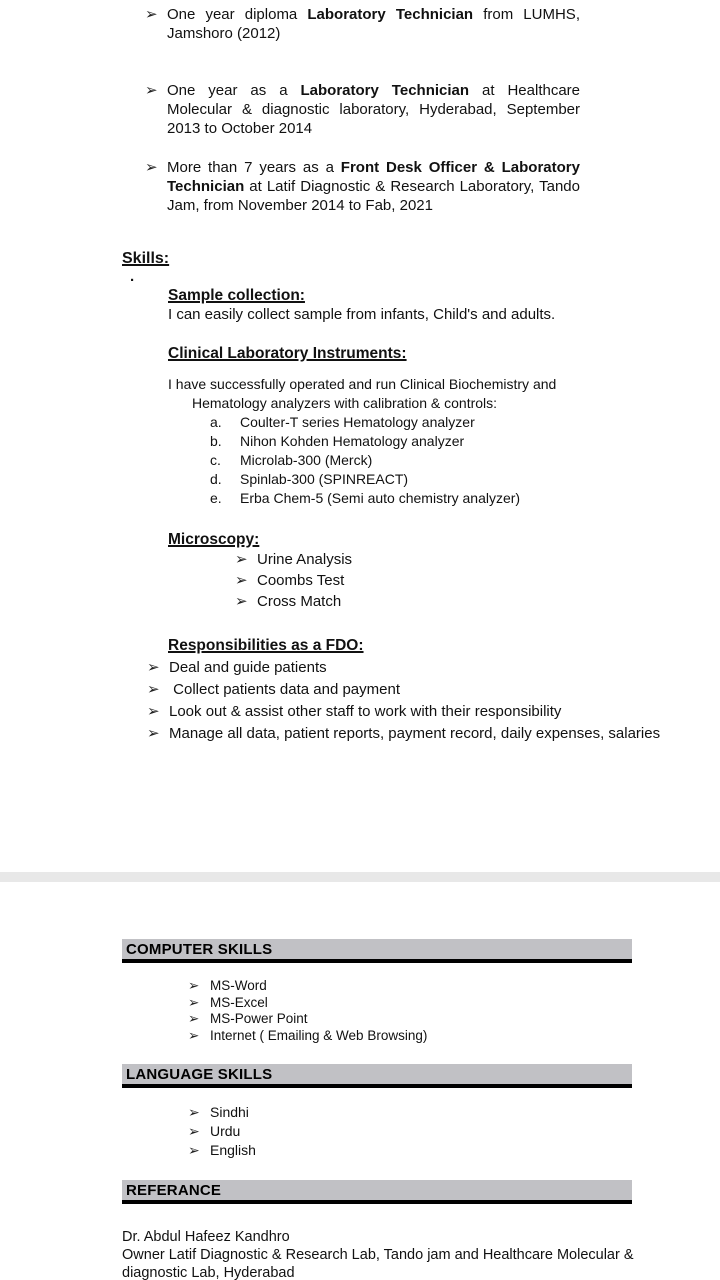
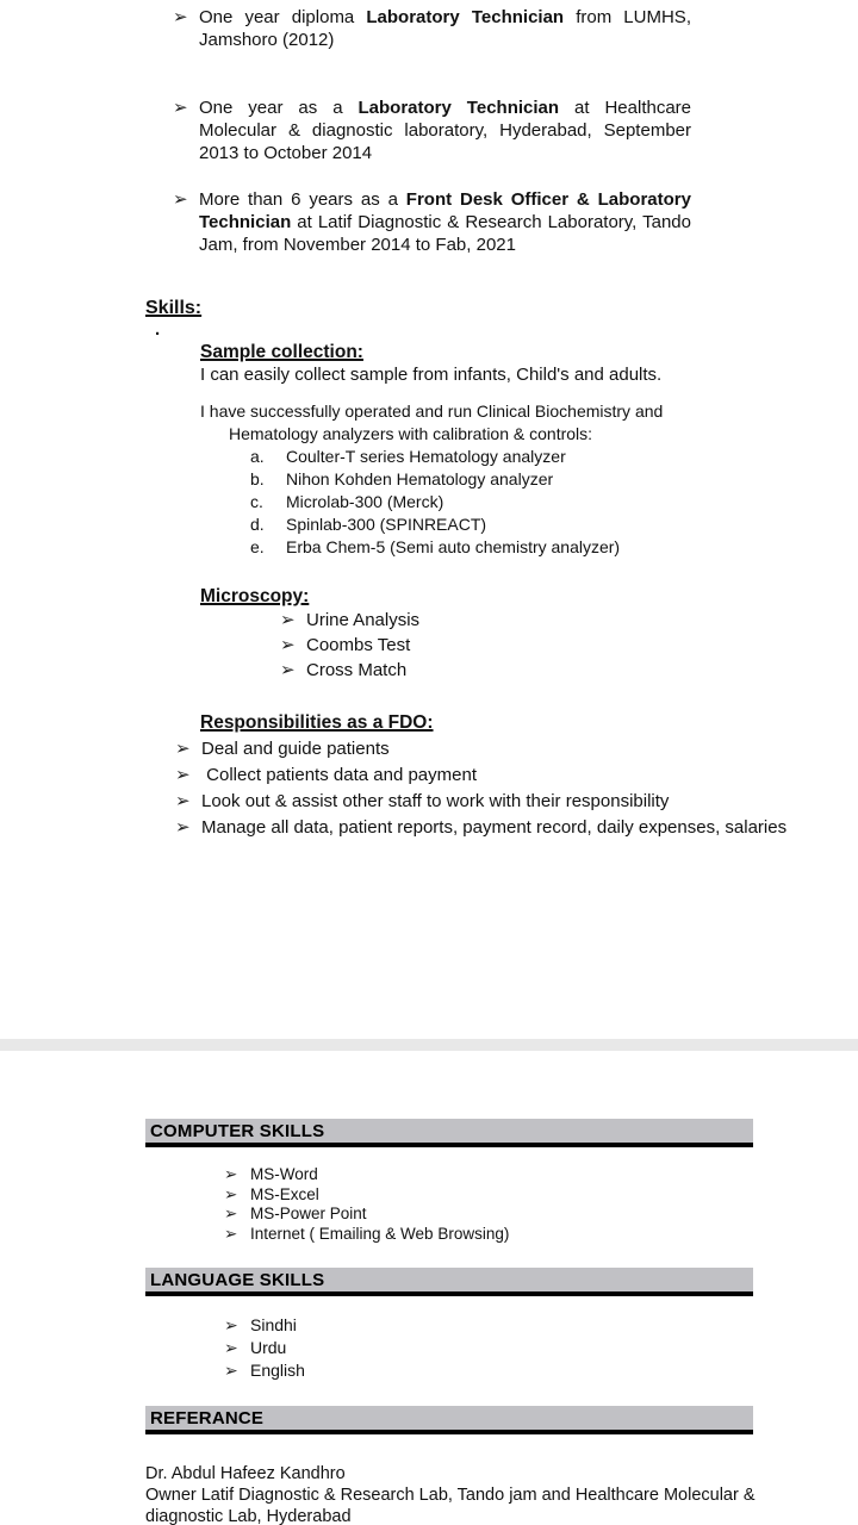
  ➢
  One year diploma Laboratory Technician from LUMHS, Jamshoro (2012)
  ➢
  One year as a Laboratory Technician at Healthcare Molecular & diagnostic laboratory, Hyderabad, September 2013 to October 2014
  ➢
- More than 7 years as a Front Desk Officer & Laboratory Technician at Latif Diagnostic & Research Laboratory, Tando Jam, from November 2014 to Fab, 2021
+ More than 6 years as a Front Desk Officer & Laboratory Technician at Latif Diagnostic & Research Laboratory, Tando Jam, from November 2014 to Fab, 2021
  Skills:
  .
  Sample collection:
  I can easily collect sample from infants, Child's and adults.
- Clinical Laboratory Instruments:
  I have successfully operated and run Clinical Biochemistry and
  Hematology analyzers with calibration & controls:
  a.
  Coulter-T series Hematology analyzer
  b.
  Nihon Kohden Hematology analyzer
  c.
  Microlab-300 (Merck)
  d.
  Spinlab-300 (SPINREACT)
  e.
  Erba Chem-5 (Semi auto chemistry analyzer)
  Microscopy:
  ➢
  Urine Analysis
  ➢
  Coombs Test
  ➢
  Cross Match
  Responsibilities as a FDO:
  ➢
  Deal and guide patients
  ➢
  Collect patients data and payment
  ➢
  Look out & assist other staff to work with their responsibility
  ➢
  Manage all data, patient reports, payment record, daily expenses, salaries
  COMPUTER SKILLS
  ➢
  MS-Word
  ➢
  MS-Excel
  ➢
  MS-Power Point
  ➢
  Internet ( Emailing & Web Browsing)
  LANGUAGE SKILLS
  ➢
  Sindhi
  ➢
  Urdu
  ➢
  English
  REFERANCE
  Dr. Abdul Hafeez Kandhro
  Owner Latif Diagnostic & Research Lab, Tando jam and Healthcare Molecular & diagnostic Lab, Hyderabad
